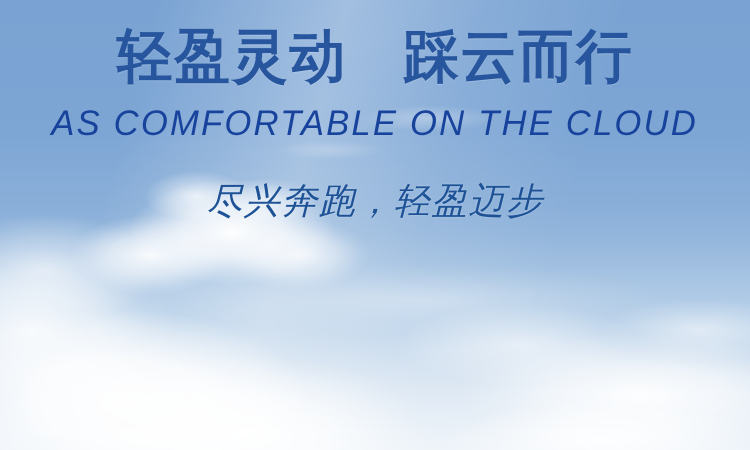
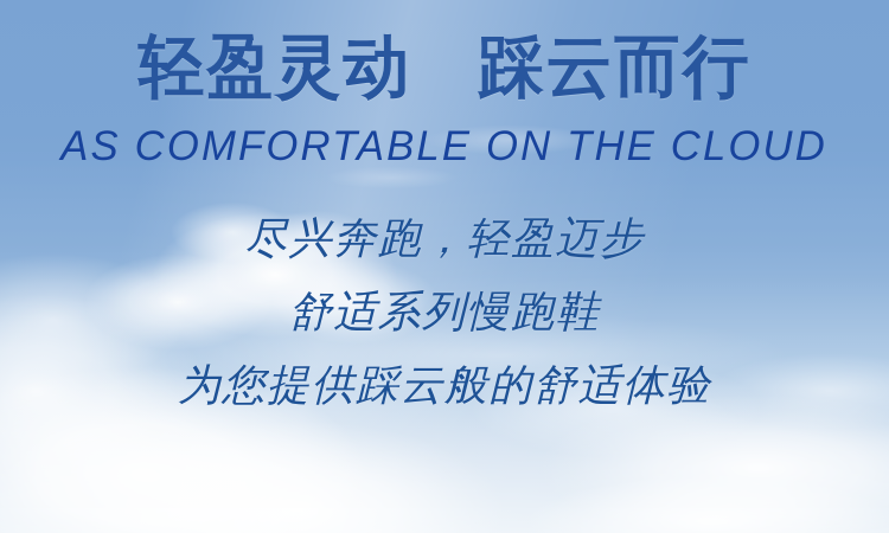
  轻盈灵动 踩云而行
  AS COMFORTABLE ON THE CLOUD
  尽兴奔跑，轻盈迈步
+ 舒适系列慢跑鞋
+ 为您提供踩云般的舒适体验
